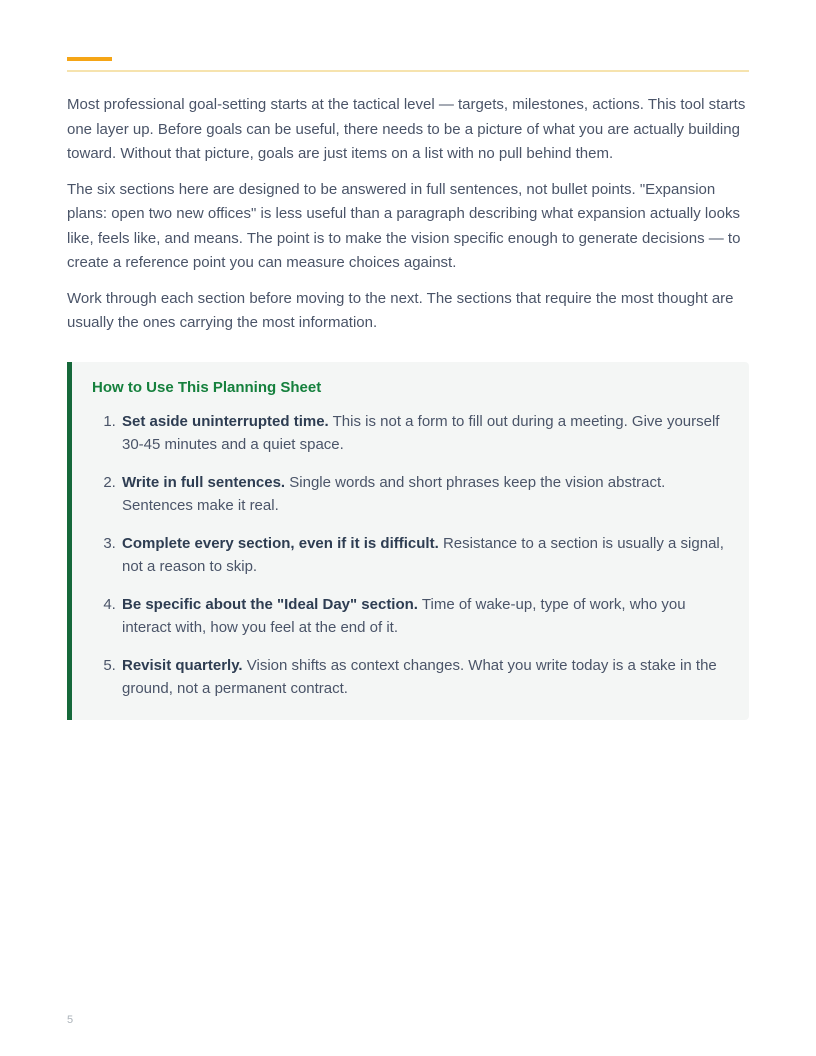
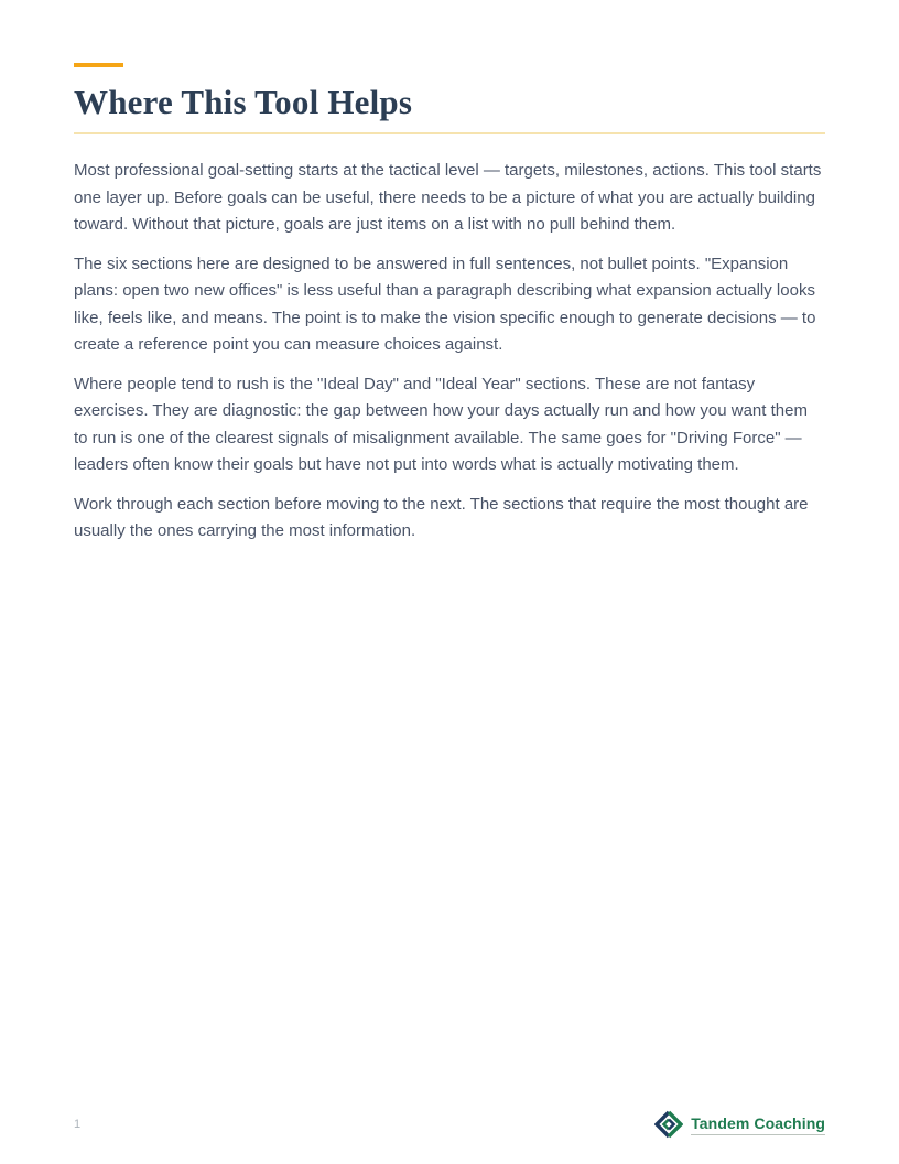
+ Where This Tool Helps
  Most professional goal-setting starts at the tactical level — targets, milestones, actions. This tool starts one layer up. Before goals can be useful, there needs to be a picture of what you are actually building toward. Without that picture, goals are just items on a list with no pull behind them.
  The six sections here are designed to be answered in full sentences, not bullet points. "Expansion plans: open two new offices" is less useful than a paragraph describing what expansion actually looks like, feels like, and means. The point is to make the vision specific enough to generate decisions — to create a reference point you can measure choices against.
+ Where people tend to rush is the "Ideal Day" and "Ideal Year" sections. These are not fantasy exercises. They are diagnostic: the gap between how your days actually run and how you want them to run is one of the clearest signals of misalignment available. The same goes for "Driving Force" — leaders often know their goals but have not put into words what is actually motivating them.
  Work through each section before moving to the next. The sections that require the most thought are usually the ones carrying the most information.
- How to Use This Planning Sheet
- Set aside uninterrupted time. This is not a form to fill out during a meeting. Give yourself 30-45 minutes and a quiet space.
- Write in full sentences. Single words and short phrases keep the vision abstract. Sentences make it real.
- Complete every section, even if it is difficult. Resistance to a section is usually a signal, not a reason to skip.
- Be specific about the "Ideal Day" section. Time of wake-up, type of work, who you interact with, how you feel at the end of it.
- Revisit quarterly. Vision shifts as context changes. What you write today is a stake in the ground, not a permanent contract.
- 5
+ 1
+ Tandem Coaching
